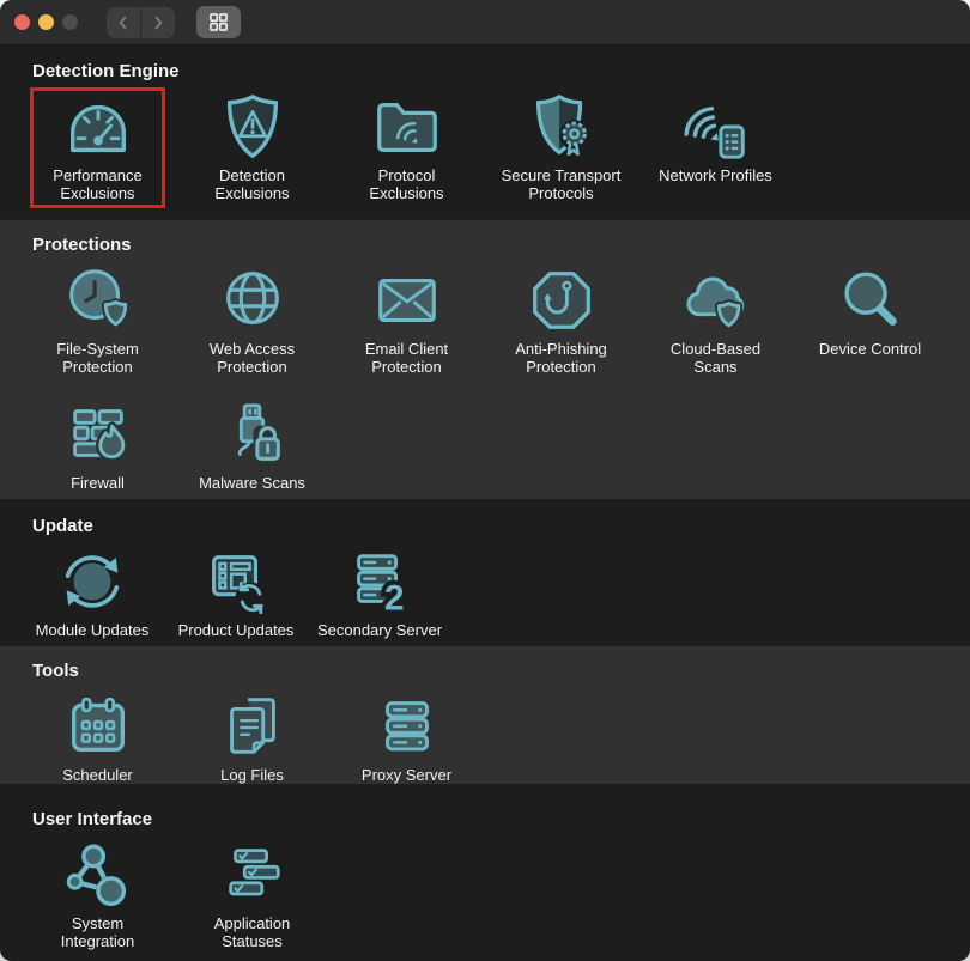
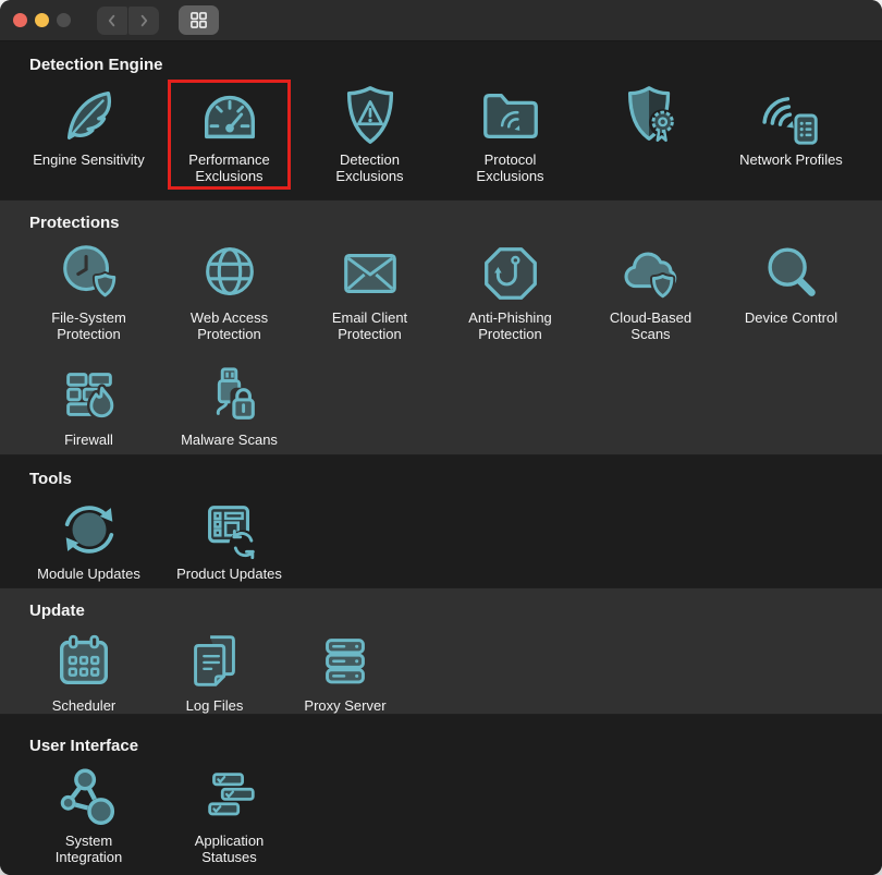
  Detection Engine
+ Engine Sensitivity
  Performance
  Exclusions
  Detection
  Exclusions
  Protocol
  Exclusions
- Secure Transport
- Protocols
  Network Profiles
  Protections
  File-System
  Protection
  Web Access
  Protection
  Email Client
  Protection
  Anti-Phishing
  Protection
  Cloud-Based
  Scans
  Device Control
  Firewall
  Malware Scans
- Update
+ Tools
  Module Updates
  Product Updates
- 2
- Secondary Server
- Tools
+ Update
  Scheduler
  Log Files
  Proxy Server
  User Interface
  System
  Integration
  Application
  Statuses
